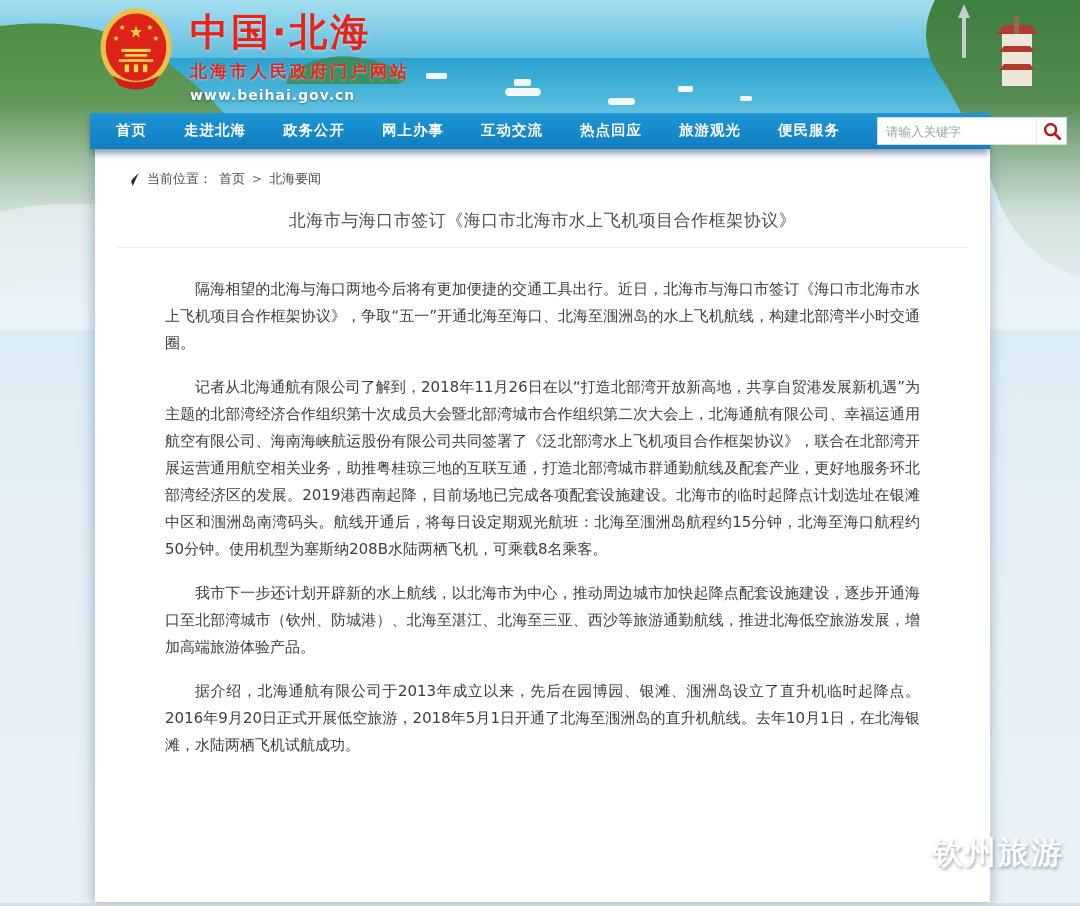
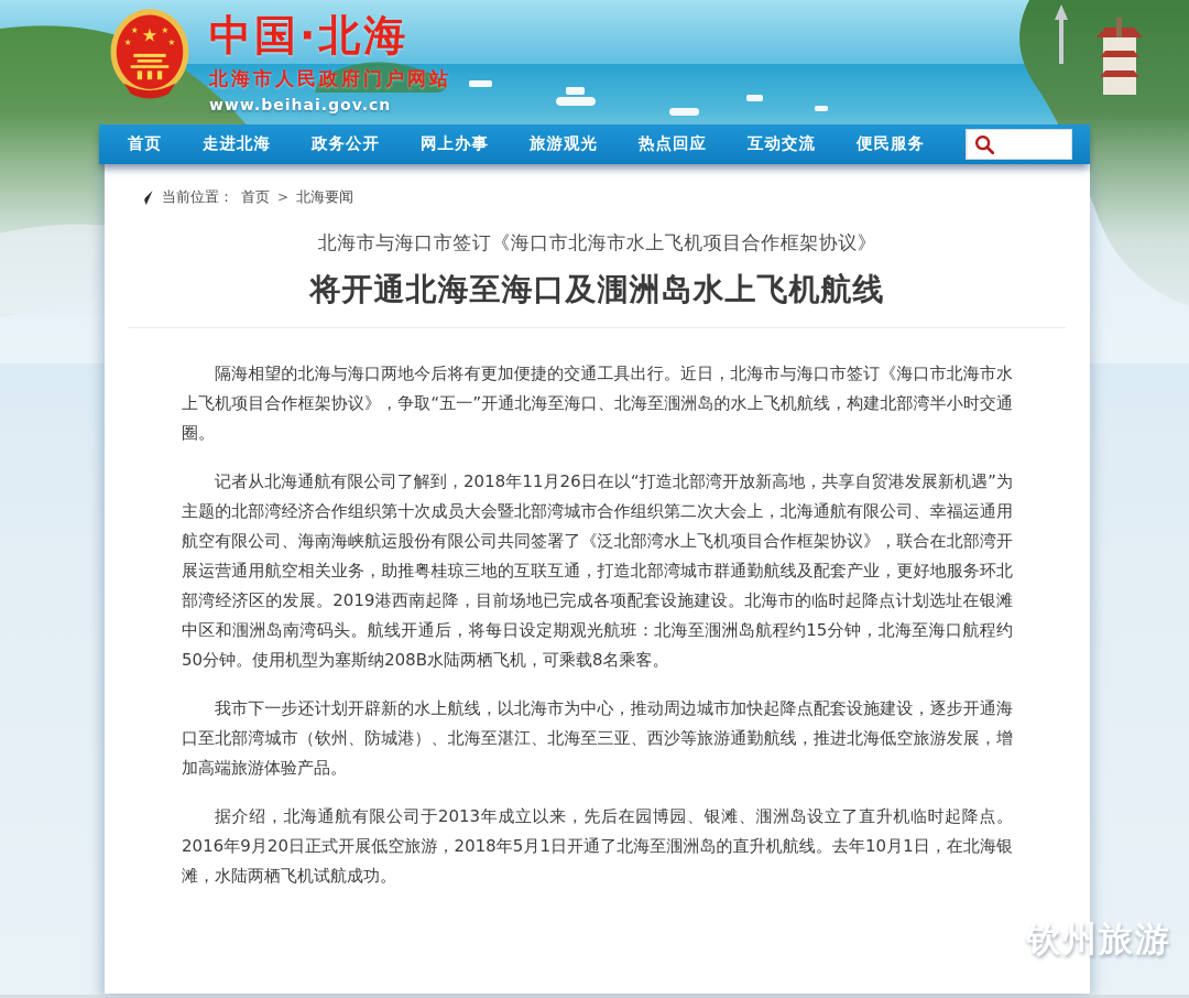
  ★
  ★
  ★
  ★
  ★
  中国·北海
  北海市人民政府门户网站
  www.beihai.gov.cn
  首页
  走进北海
  政务公开
  网上办事
- 互动交流
+ 旅游观光
  热点回应
- 旅游观光
+ 互动交流
  便民服务
- 请输入关键字
  当前位置：
  首页
  >
  北海要闻
  北海市与海口市签订《海口市北海市水上飞机项目合作框架协议》
+ 将开通北海至海口及涠洲岛水上飞机航线
  隔海相望的北海与海口两地今后将有更加便捷的交通工具出行。近日，北海市与海口市签订《海口市北海市水上飞机项目合作框架协议》，争取“五一”开通北海至海口、北海至涠洲岛的水上飞机航线，构建北部湾半小时交通圈。
  记者从北海通航有限公司了解到，2018年11月26日在以“打造北部湾开放新高地，共享自贸港发展新机遇”为主题的北部湾经济合作组织第十次成员大会暨北部湾城市合作组织第二次大会上，北海通航有限公司、幸福运通用航空有限公司、海南海峡航运股份有限公司共同签署了《泛北部湾水上飞机项目合作框架协议》，联合在北部湾开展运营通用航空相关业务，助推粤桂琼三地的互联互通，打造北部湾城市群通勤航线及配套产业，更好地服务环北部湾经济区的发展。2019港西南起降，目前场地已完成各项配套设施建设。北海市的临时起降点计划选址在银滩中区和涠洲岛南湾码头。航线开通后，将每日设定期观光航班：北海至涠洲岛航程约15分钟，北海至海口航程约50分钟。使用机型为塞斯纳208B水陆两栖飞机，可乘载8名乘客。
  我市下一步还计划开辟新的水上航线，以北海市为中心，推动周边城市加快起降点配套设施建设，逐步开通海口至北部湾城市（钦州、防城港）、北海至湛江、北海至三亚、西沙等旅游通勤航线，推进北海低空旅游发展，增加高端旅游体验产品。
  据介绍，北海通航有限公司于2013年成立以来，先后在园博园、银滩、涠洲岛设立了直升机临时起降点。2016年9月20日正式开展低空旅游，2018年5月1日开通了北海至涠洲岛的直升机航线。去年10月1日，在北海银滩，水陆两栖飞机试航成功。
  钦州旅游
